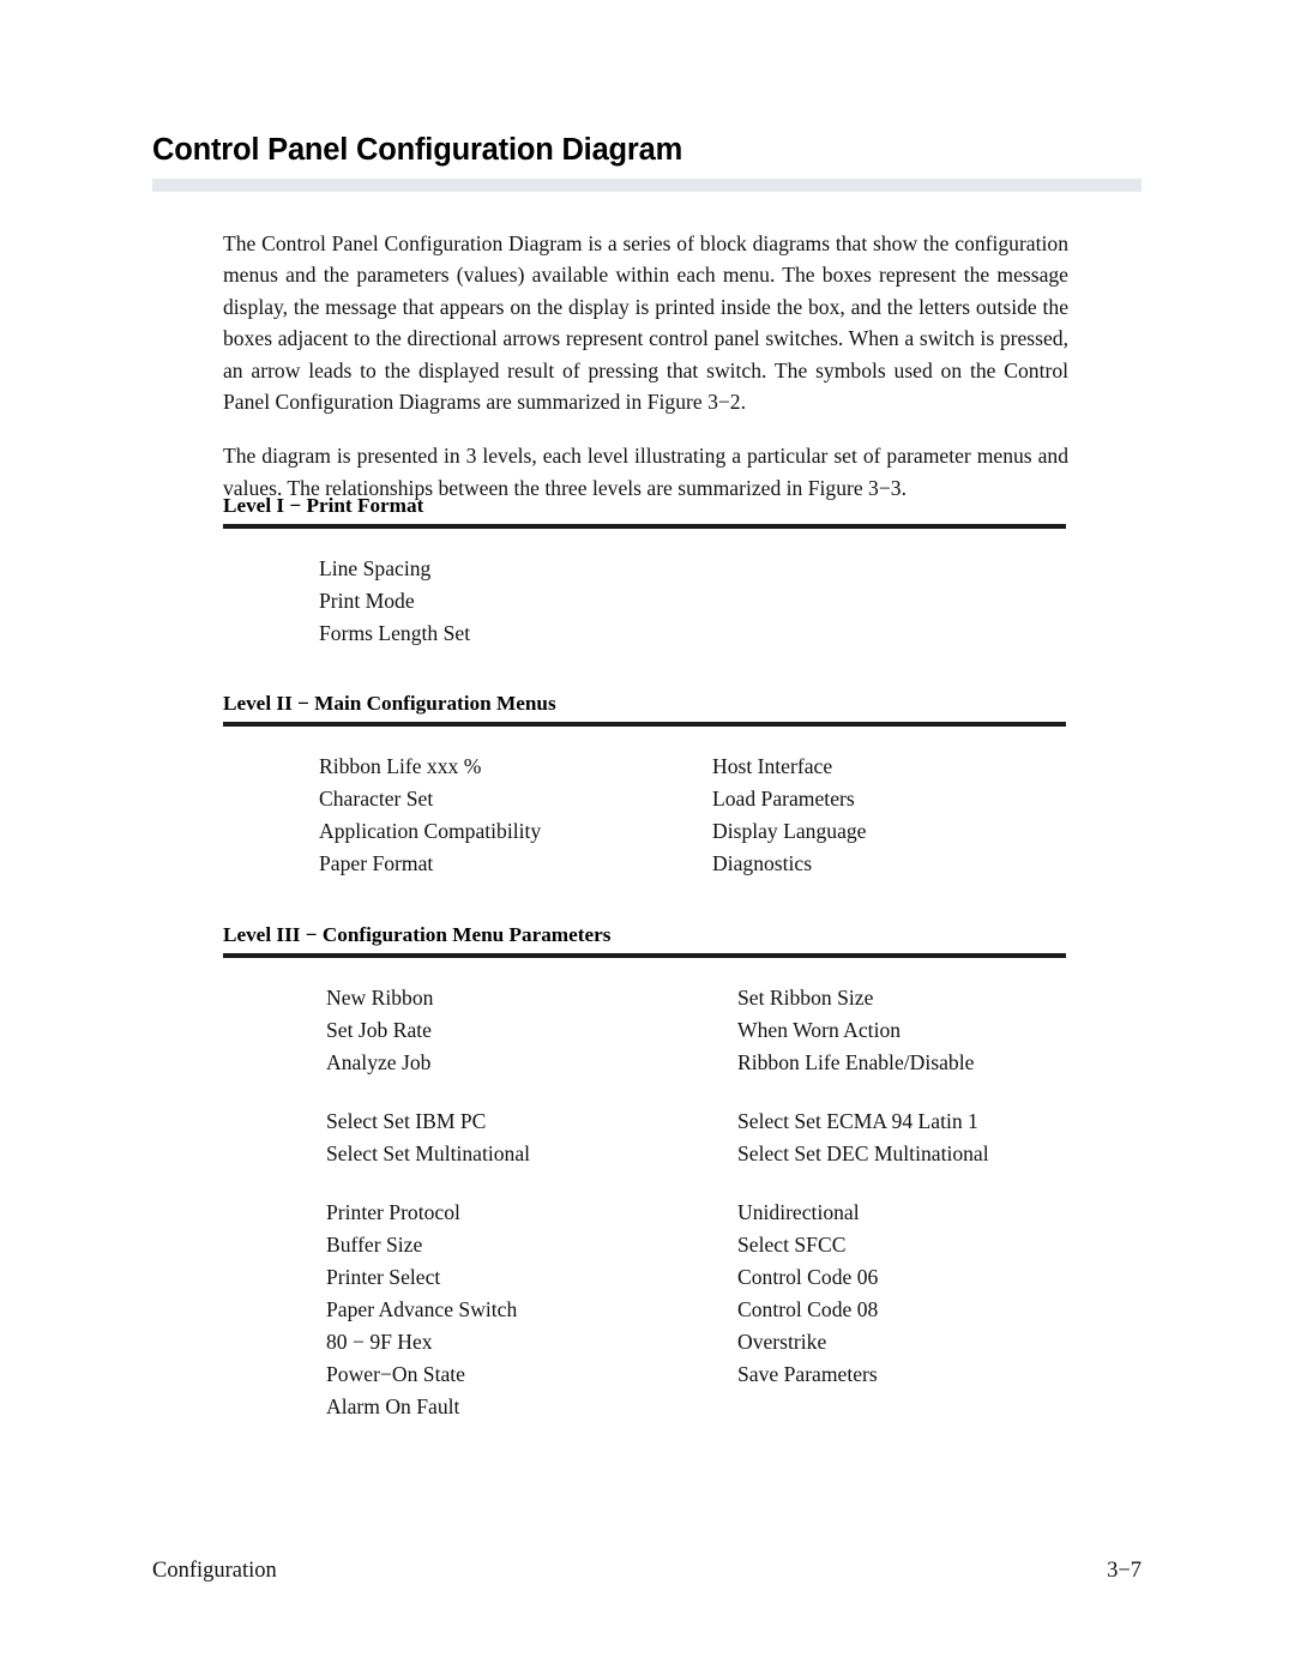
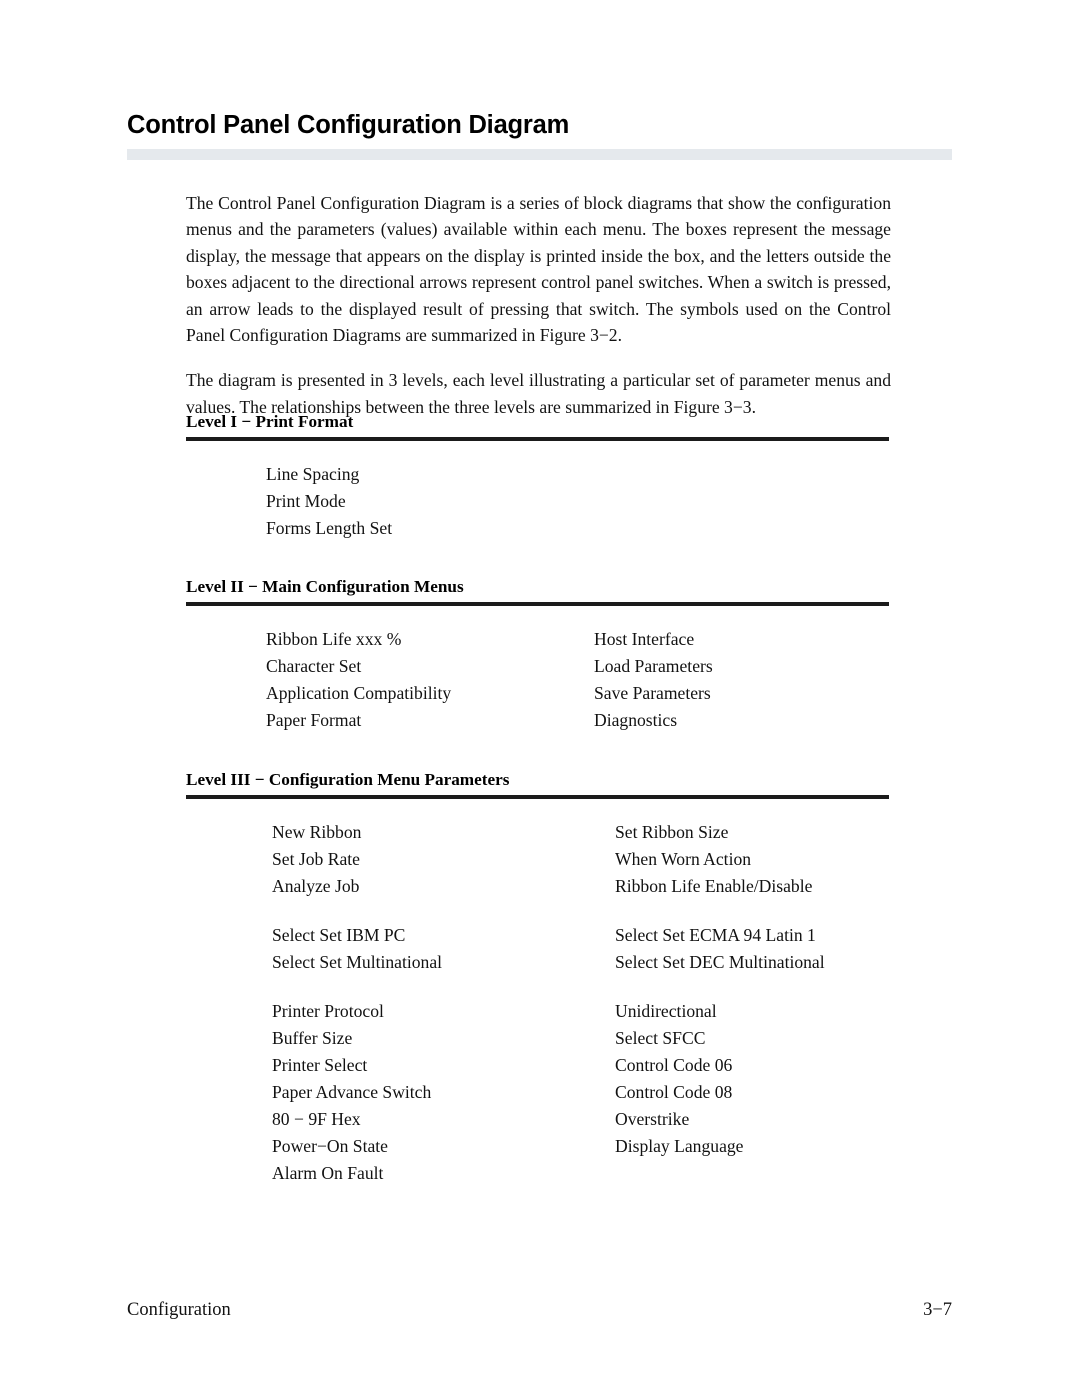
  Control Panel Configuration Diagram
  The Control Panel Configuration Diagram is a series of block diagrams that show the configuration menus and the parameters (values) available within each menu. The boxes represent the message display, the message that appears on the display is printed inside the box, and the letters outside the boxes adjacent to the directional arrows represent control panel switches. When a switch is pressed, an arrow leads to the displayed result of pressing that switch. The symbols used on the Control Panel Configuration Diagrams are summarized in Figure 3−2.
  The diagram is presented in 3 levels, each level illustrating a particular set of parameter menus and values. The relationships between the three levels are summarized in Figure 3−3.
  Level I − Print Format
  Line Spacing
  Print Mode
  Forms Length Set
  Level II − Main Configuration Menus
  Ribbon Life xxx %
  Host Interface
  Character Set
  Load Parameters
  Application Compatibility
- Display Language
+ Save Parameters
  Paper Format
  Diagnostics
  Level III − Configuration Menu Parameters
  New Ribbon
  Set Ribbon Size
  Set Job Rate
  When Worn Action
  Analyze Job
  Ribbon Life Enable/Disable
  Select Set IBM PC
  Select Set ECMA 94 Latin 1
  Select Set Multinational
  Select Set DEC Multinational
  Printer Protocol
  Unidirectional
  Buffer Size
  Select SFCC
  Printer Select
  Control Code 06
  Paper Advance Switch
  Control Code 08
  80 − 9F Hex
  Overstrike
  Power−On State
- Save Parameters
+ Display Language
  Alarm On Fault
  Configuration
  3−7
